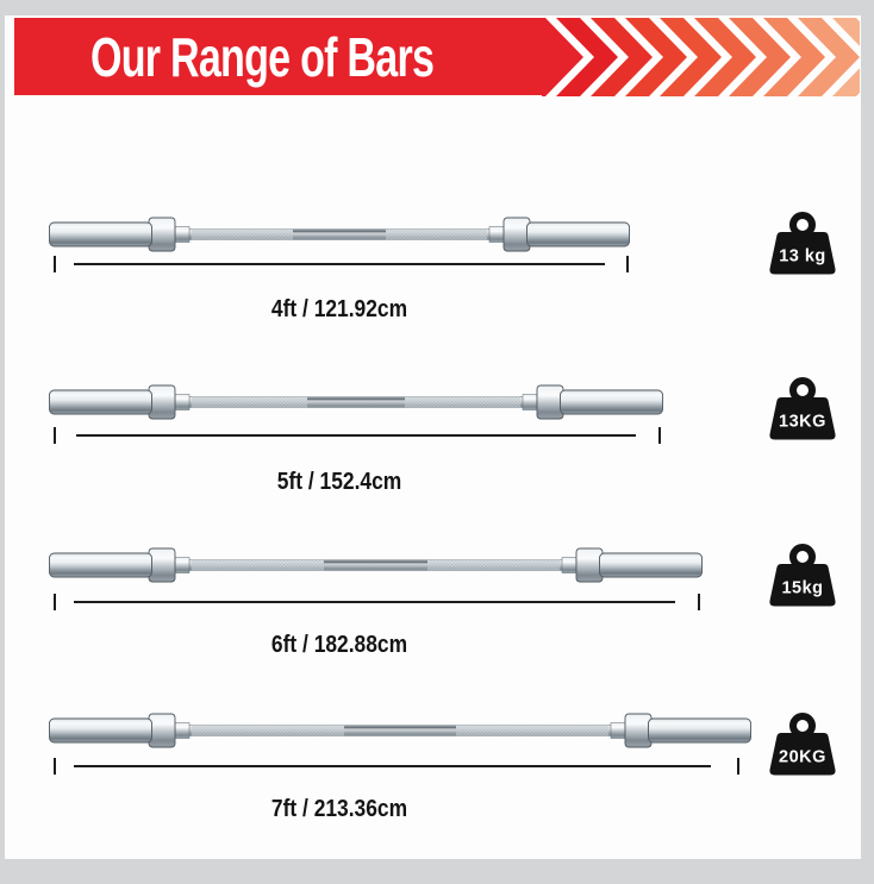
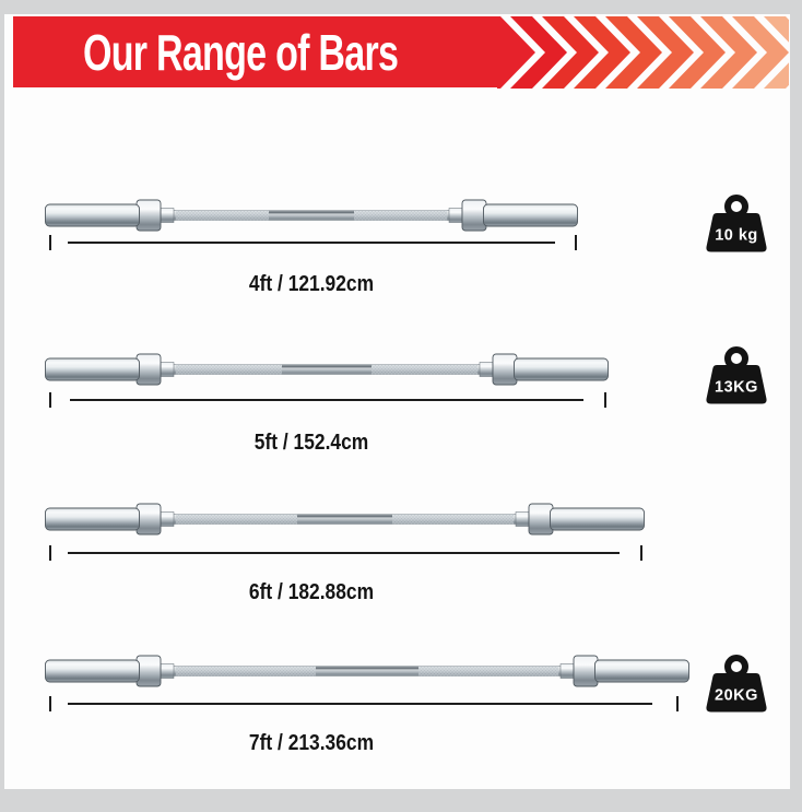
  Our Range of Bars
  4ft / 121.92cm
- 13 kg
+ 10 kg
  5ft / 152.4cm
  13KG
  6ft / 182.88cm
- 15kg
  7ft / 213.36cm
  20KG
